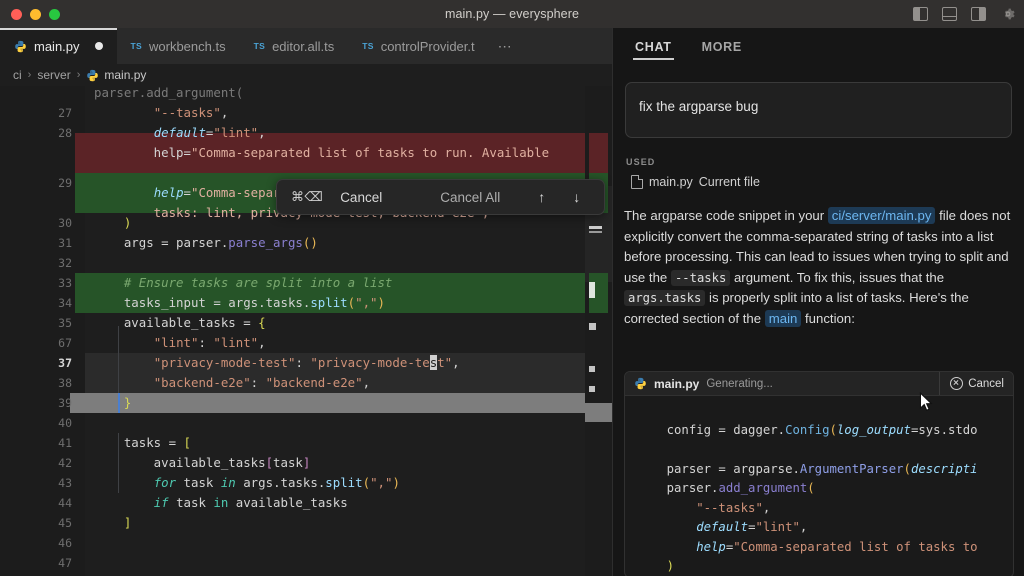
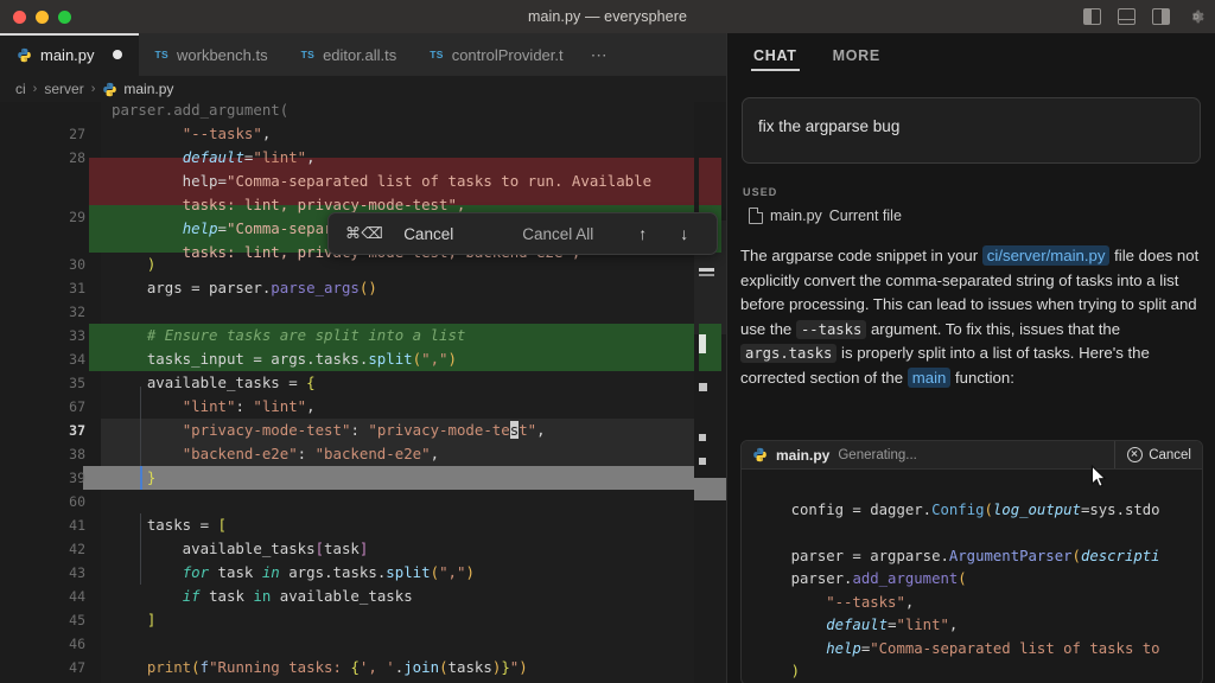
  main.py — everysphere
  main.py
  TS
  workbench.ts
  TS
  editor.all.ts
  TS
  controlProvider.t
  ⋯
  ci
  ›
  server
  ›
  main.py
  parser.add_argument(
  27
  28
  29
  30
  31
  32
  33
  34
  35
  67
  37
  38
  39
- 40
+ 60
  41
  42
  43
  44
  45
  46
  47
  "--tasks",
  default="lint",
  help="Comma-separated list of tasks to run. Available
+ tasks: lint, privacy-mode-test",
  )
  args = parser.parse_args()
  # Ensure tasks are split into a list
  tasks_input = args.tasks.split(",")
  available_tasks = {
  "lint": "lint",
  "privacy-mode-test": "privacy-mode-test",
  "backend-e2e": "backend-e2e",
  }
  tasks = [
  available_tasks[task]
  for task in args.tasks.split(",")
  if task in available_tasks
  ]
+ print(f"Running tasks: {', '.join(tasks)}")
  ⌘⌫
  Cancel
  Cancel All
  ↑
  ↓
  CHAT
  MORE
  fix the argparse bug
  USED
  main.py
  Current file
  The argparse code snippet in your ci/server/main.py file does not explicitly convert the comma-separated string of tasks into a list before processing. This can lead to issues when trying to split and use the --tasks argument. To fix this, issues that the args.tasks is properly split into a list of tasks. Here's the corrected section of the main function:
  main.py
  Generating...
  Cancel
  config = dagger.Config(log_output=sys.stdo
  parser = argparse.ArgumentParser(descripti
  parser.add_argument(
  "--tasks",
  default="lint",
  help="Comma-separated list of tasks to
  )
